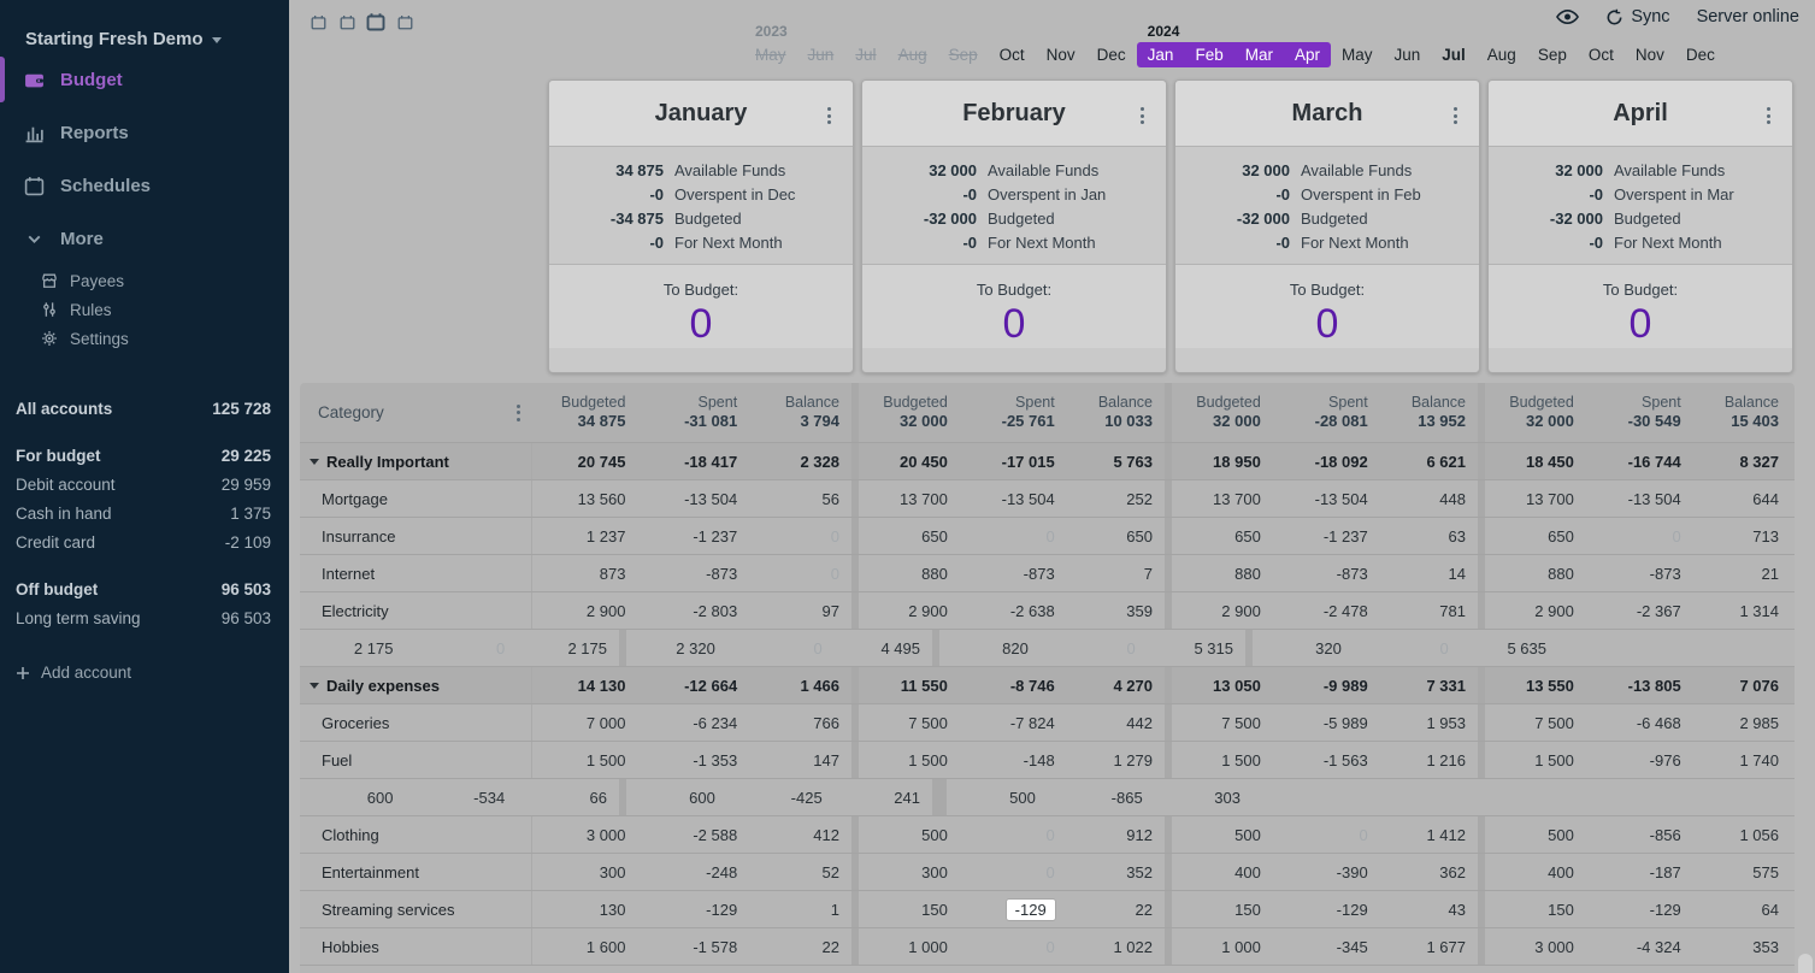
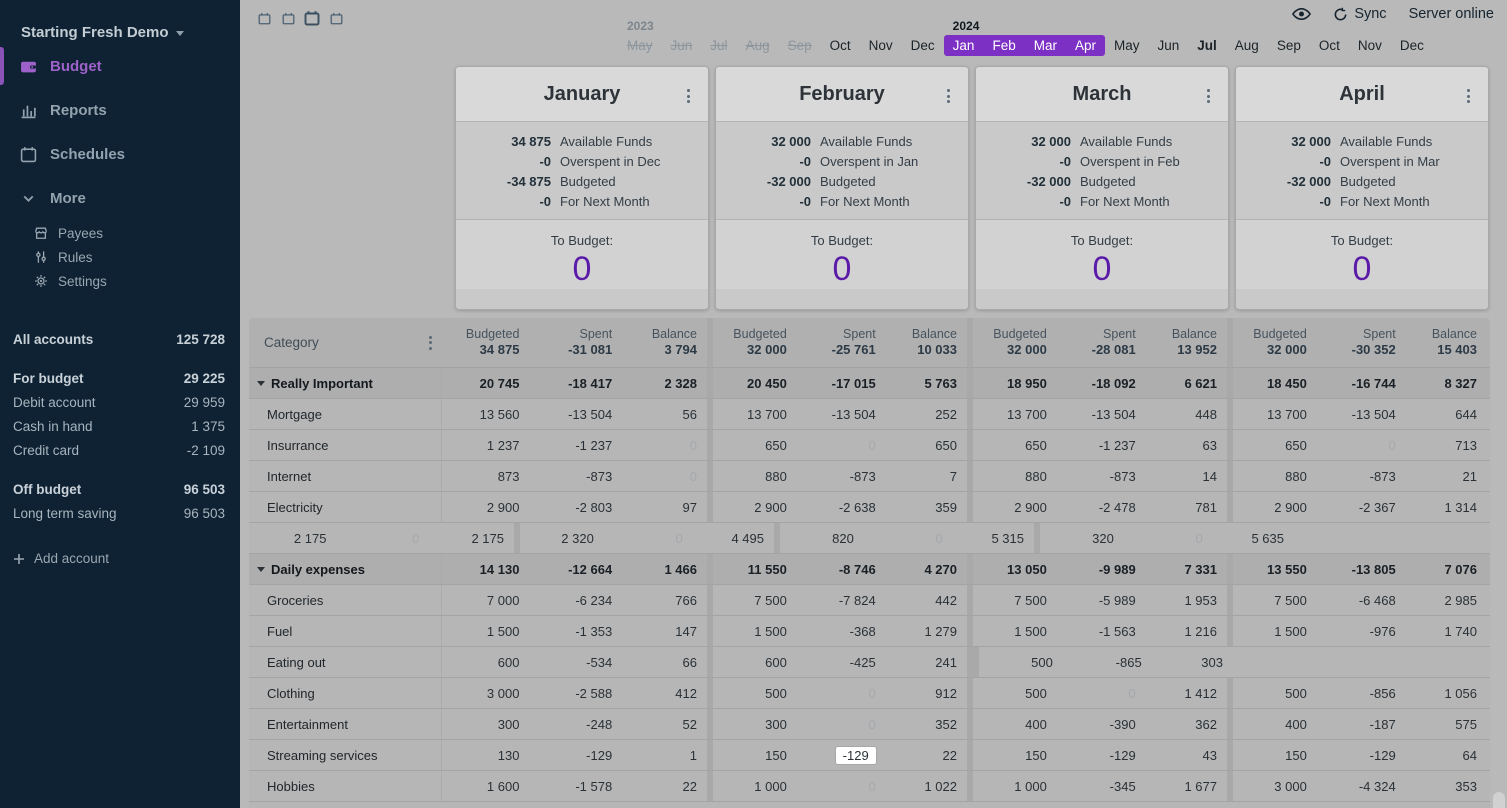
  Starting Fresh Demo
  Budget
  Reports
  Schedules
  More
  Payees
  Rules
  Settings
  All accounts
  125 728
  For budget
  29 225
  Debit account
  29 959
  Cash in hand
  1 375
  Credit card
  -2 109
  Off budget
  96 503
  Long term saving
  96 503
  Add account
  2023
  May
  Jun
  Jul
  Aug
  Sep
  Oct
  Nov
  Dec
  2024
  Jan
  Feb
  Mar
  Apr
  May
  Jun
  Jul
  Aug
  Sep
  Oct
  Nov
  Dec
  Sync
  Server online
  January
  34 875
  Available Funds
  -0
  Overspent in Dec
  -34 875
  Budgeted
  -0
  For Next Month
  To Budget:
  0
  February
  32 000
  Available Funds
  -0
  Overspent in Jan
  -32 000
  Budgeted
  -0
  For Next Month
  To Budget:
  0
  March
  32 000
  Available Funds
  -0
  Overspent in Feb
  -32 000
  Budgeted
  -0
  For Next Month
  To Budget:
  0
  April
  32 000
  Available Funds
  -0
  Overspent in Mar
  -32 000
  Budgeted
  -0
  For Next Month
  To Budget:
  0
  Category
  Budgeted
  34 875
  Spent
  -31 081
  Balance
  3 794
  Budgeted
  32 000
  Spent
  -25 761
  Balance
  10 033
  Budgeted
  32 000
  Spent
  -28 081
  Balance
  13 952
  Budgeted
  32 000
  Spent
- -30 549
+ -30 352
  Balance
  15 403
  Really Important
  20 745
  -18 417
  2 328
  20 450
  -17 015
  5 763
  18 950
  -18 092
  6 621
  18 450
  -16 744
  8 327
  Mortgage
  13 560
  -13 504
  56
  13 700
  -13 504
  252
  13 700
  -13 504
  448
  13 700
  -13 504
  644
  Insurrance
  1 237
  -1 237
  650
  650
  650
  -1 237
  63
  650
  713
  Internet
  873
  -873
  880
  -873
  7
  880
  -873
  14
  880
  -873
  21
  Electricity
  2 900
  -2 803
  97
  2 900
  -2 638
  359
  2 900
  -2 478
  781
  2 900
  -2 367
  1 314
  2 175
  2 175
  2 320
  4 495
  820
  5 315
  320
  5 635
  Daily expenses
  14 130
  -12 664
  1 466
  11 550
  -8 746
  4 270
  13 050
  -9 989
  7 331
  13 550
  -13 805
  7 076
  Groceries
  7 000
  -6 234
  766
  7 500
  -7 824
  442
  7 500
  -5 989
  1 953
  7 500
  -6 468
  2 985
  Fuel
  1 500
  -1 353
  147
  1 500
- -148
+ -368
  1 279
  1 500
  -1 563
  1 216
  1 500
  -976
  1 740
+ Eating out
  600
  -534
  66
  600
  -425
  241
  500
  -865
  303
  Clothing
  3 000
  -2 588
  412
  500
  912
  500
  1 412
  500
  -856
  1 056
  Entertainment
  300
  -248
  52
  300
  352
  400
  -390
  362
  400
  -187
  575
  Streaming services
  130
  -129
  1
  150
  -129
  22
  150
  -129
  43
  150
  -129
  64
  Hobbies
  1 600
  -1 578
  22
  1 000
  1 022
  1 000
  -345
  1 677
  3 000
  -4 324
  353
